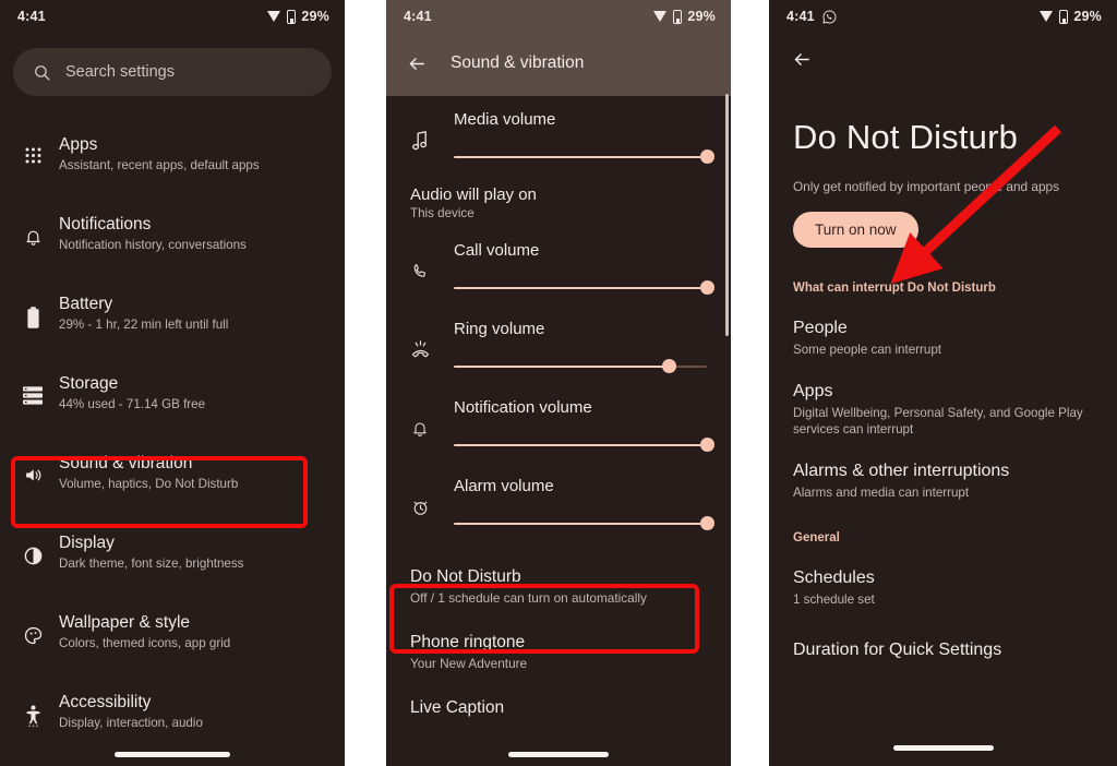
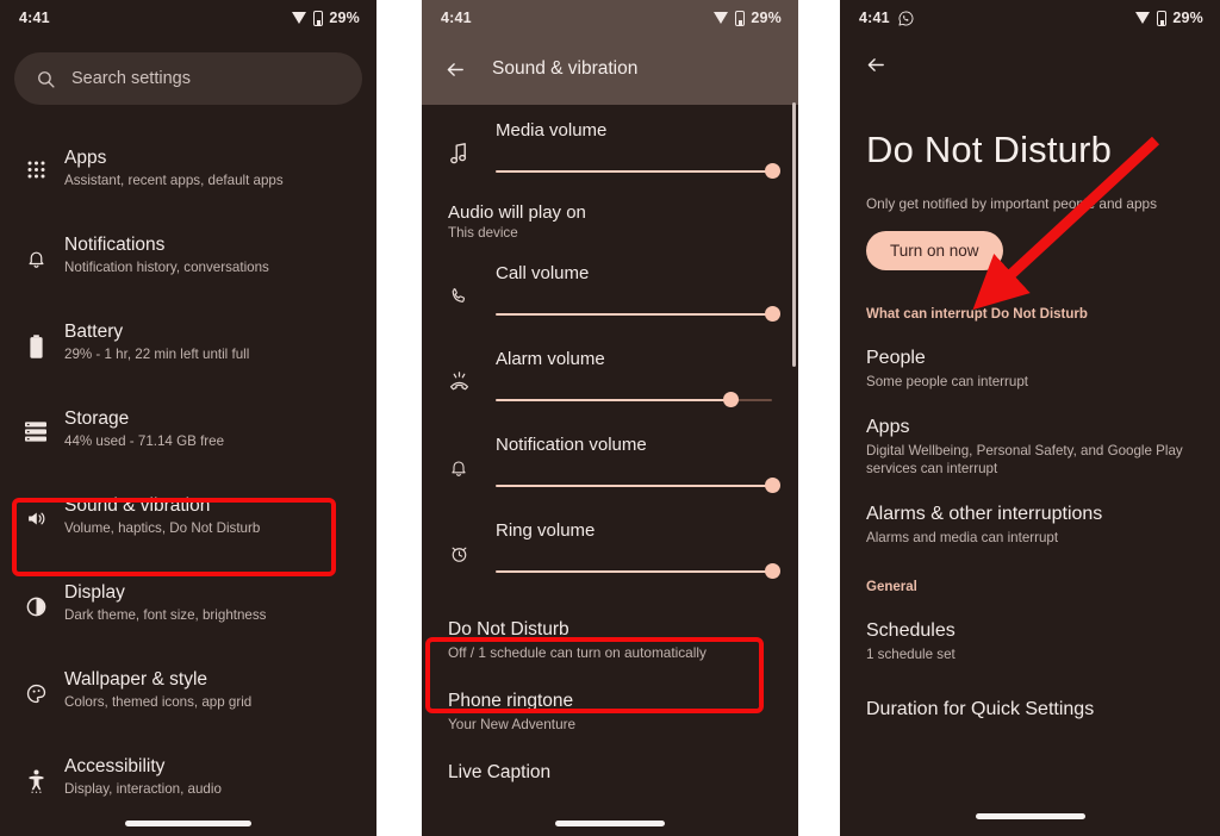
  4:41
  29%
  Search settings
  Apps
  Assistant, recent apps, default apps
  Notifications
  Notification history, conversations
  Battery
  29% - 1 hr, 22 min left until full
  Storage
  44% used - 71.14 GB free
  Sound & vibration
  Volume, haptics, Do Not Disturb
  Display
  Dark theme, font size, brightness
  Wallpaper & style
  Colors, themed icons, app grid
  Accessibility
  Display, interaction, audio
  4:41
  29%
  Sound & vibration
  Media volume
  Audio will play on
  This device
  Call volume
- Ring volume
+ Alarm volume
  Notification volume
- Alarm volume
+ Ring volume
  Do Not Disturb
  Off / 1 schedule can turn on automatically
  Phone ringtone
  Your New Adventure
  Live Caption
  4:41
  29%
  Do Not Disturb
  Only get notified by important peo and apps
  Turn on now
  What can interrupt Do Not Disturb
  People
  Some people can interrupt
  Apps
  Digital Wellbeing, Personal Safety, and Google Play services can interrupt
  Alarms & other interruptions
  Alarms and media can interrupt
  General
  Schedules
  1 schedule set
  Duration for Quick Settings
